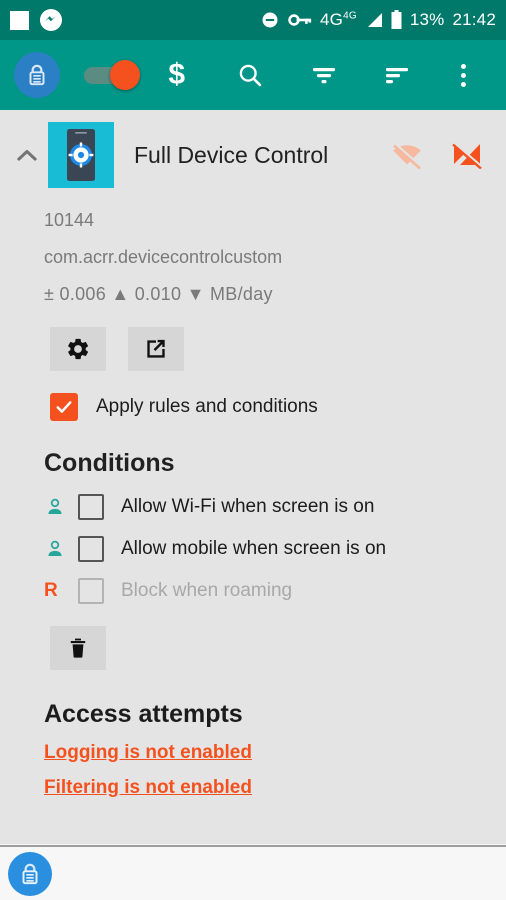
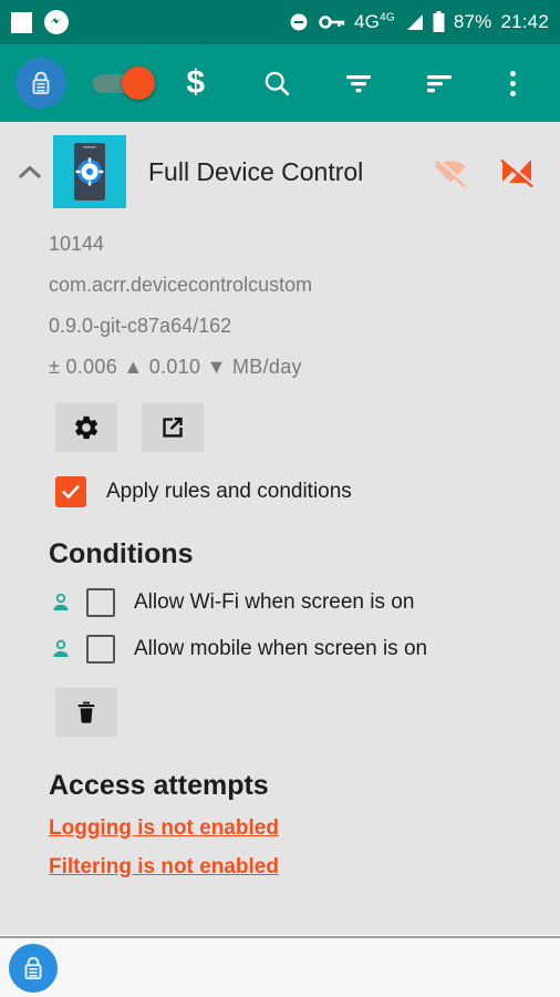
  4G4G
- 13%
+ 87%
  21:42
  $
  Full Device Control
  10144
  com.acrr.devicecontrolcustom
+ 0.9.0-git-c87a64/162
  ± 0.006 ▲ 0.010 ▼ MB/day
  Apply rules and conditions
  Conditions
  Allow Wi-Fi when screen is on
  Allow mobile when screen is on
- R
- Block when roaming
  Access attempts
  Logging is not enabled
  Filtering is not enabled
